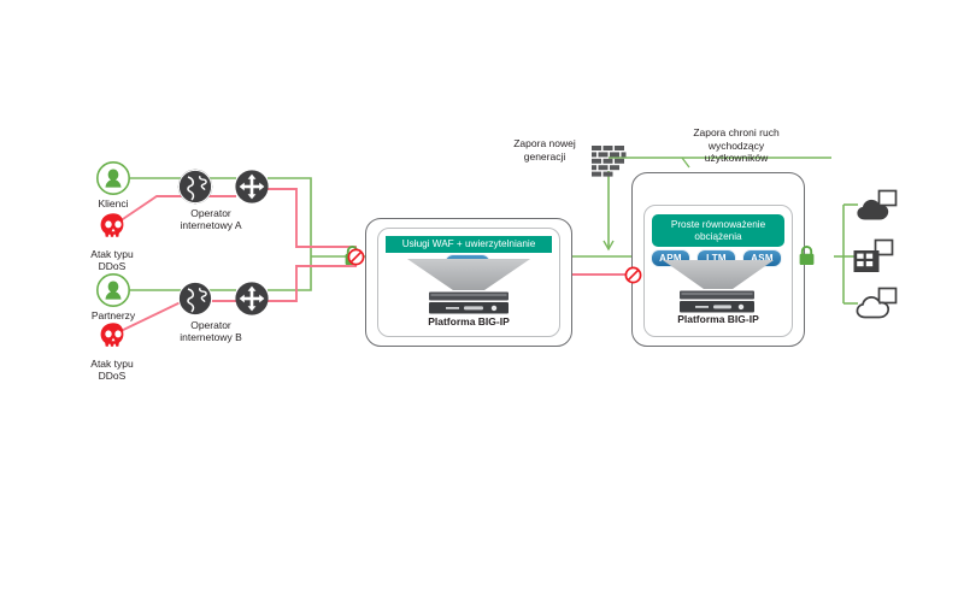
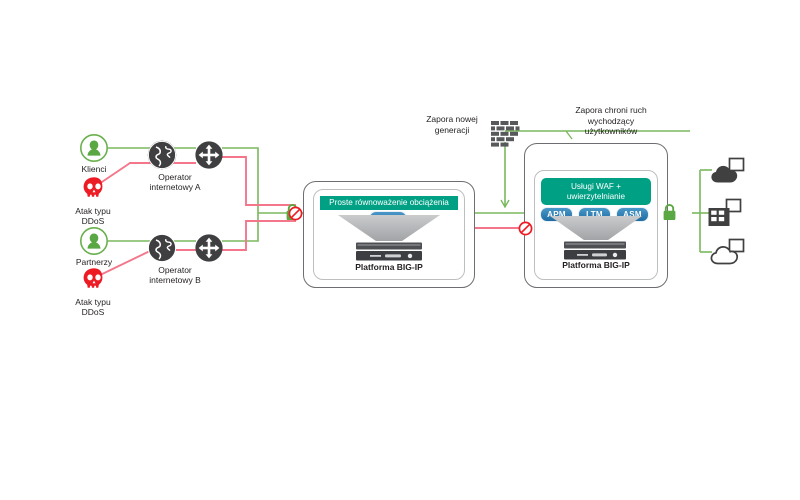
  Klienci
  Atak typu
  DDoS
  Operator
  internetowy A
  Partnerzy
  Atak typu
  DDoS
  Operator
  internetowy B
  Zapora nowej
  generacji
  Zapora chroni ruch
  wychodzący
  użytkowników
- Usługi WAF + uwierzytelnianie
+ Proste równoważenie obciążenia
  Platforma BIG-IP
- Proste równoważenie obciążenia
+ Usługi WAF + uwierzytelnianie
  APM
  LTM
  ASM
  Platforma BIG-IP
